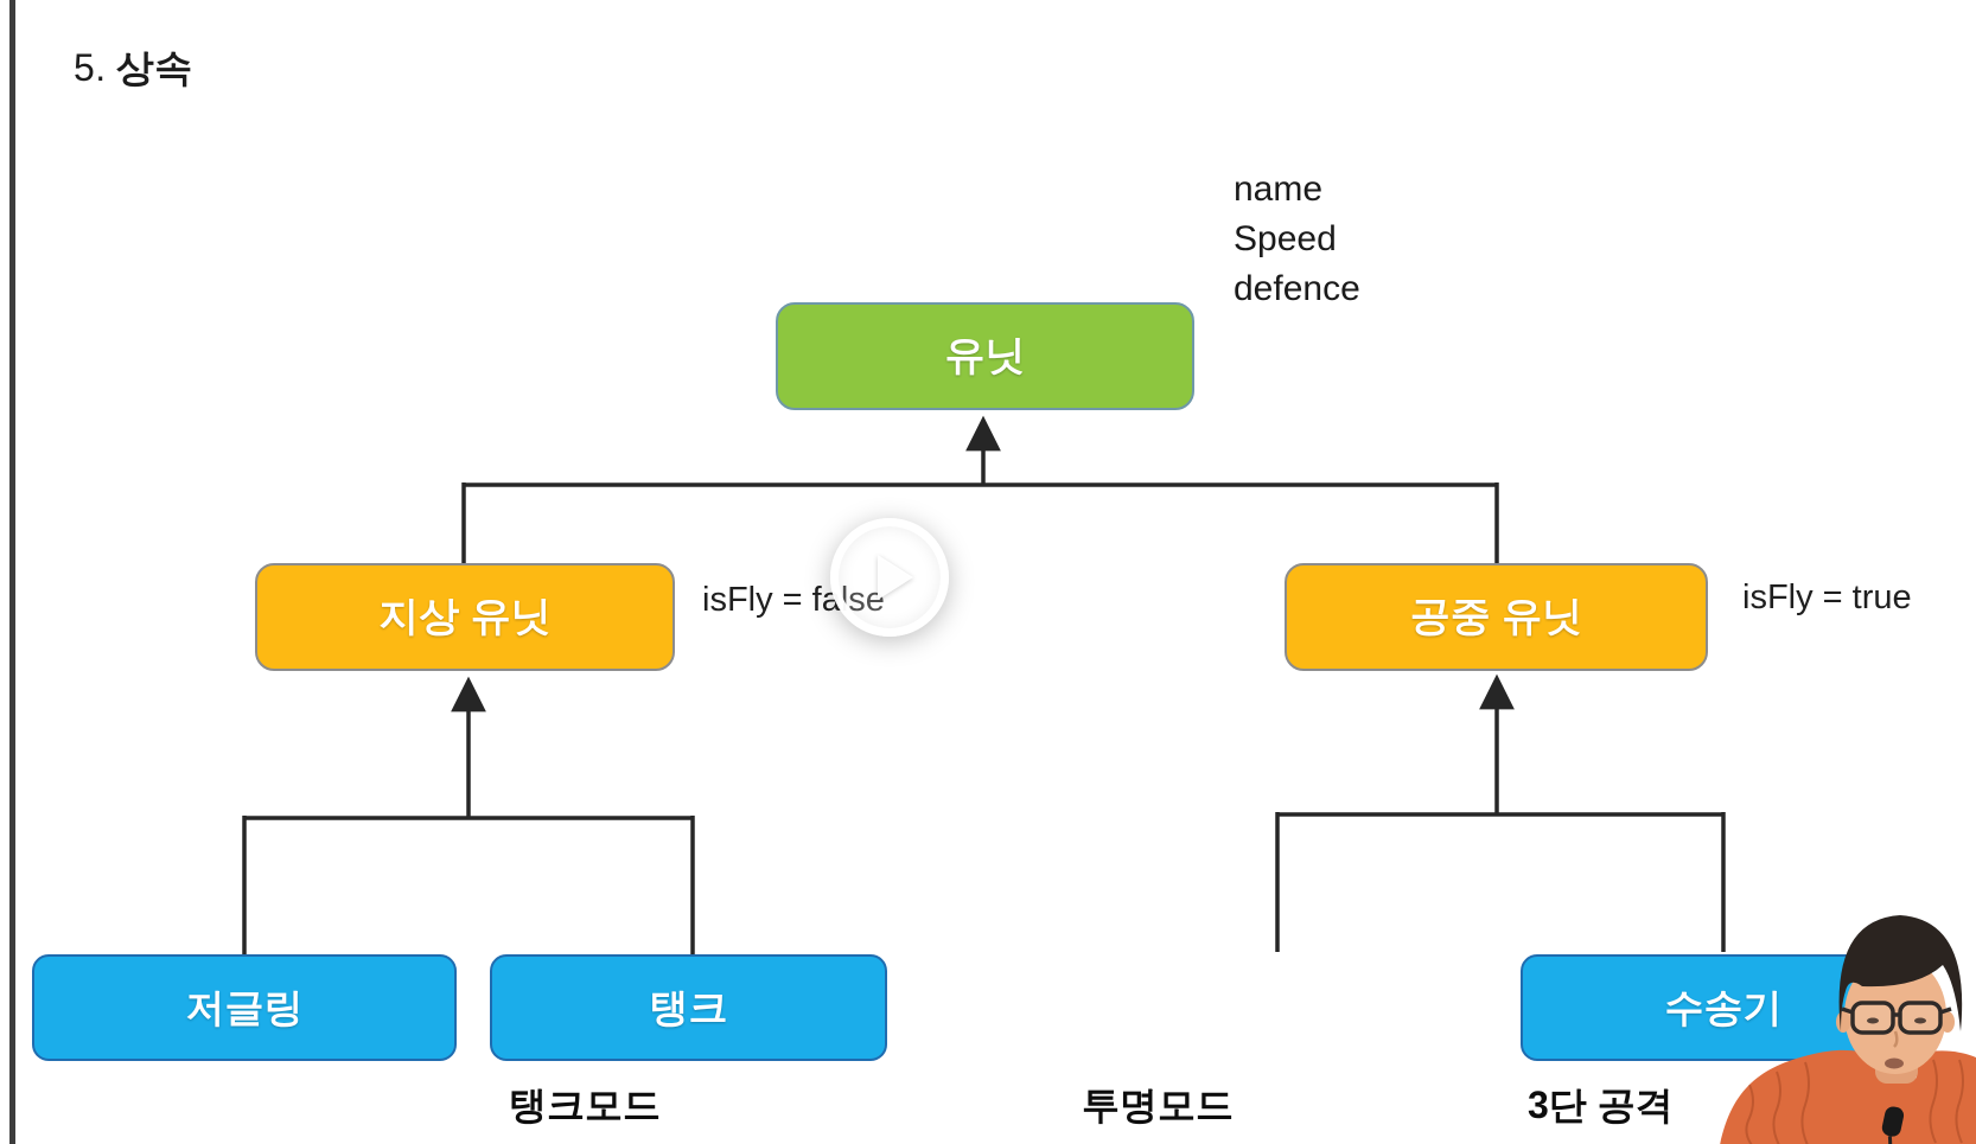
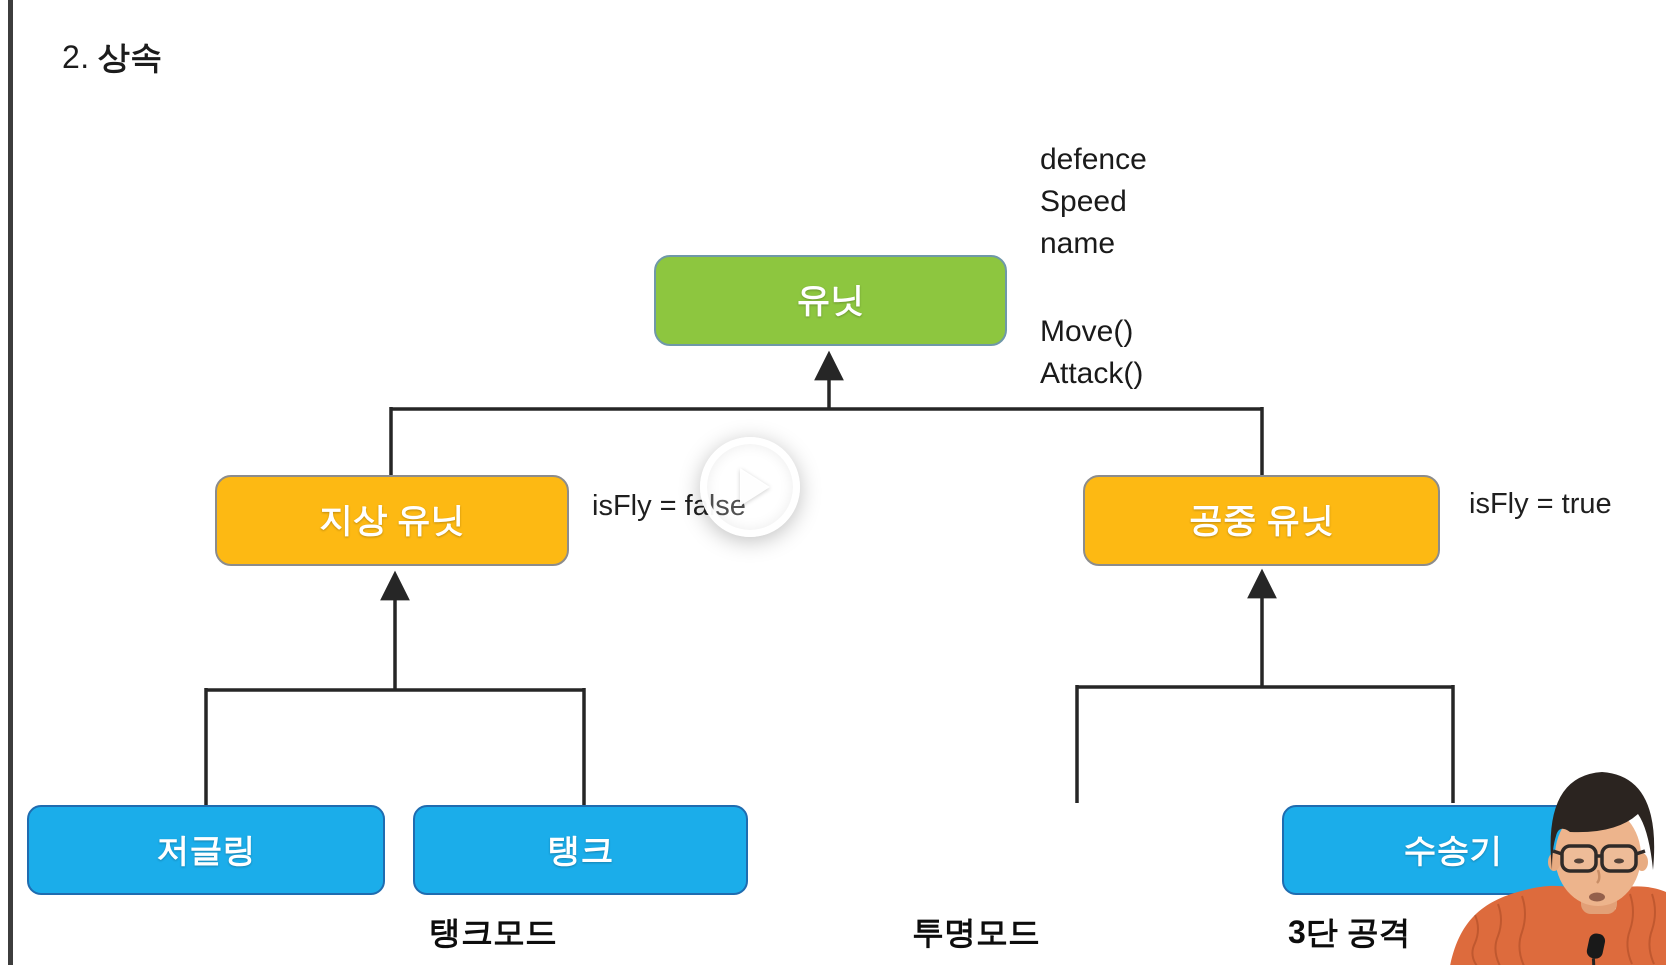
- 5. 상속
+ 2. 상속
  유닛
- name
+ defence
  Speed
- defence
+ name
+ Move()
+ Attack()
  지상 유닛
  공중 유닛
  isFly = false
  isFly = true
  저글링
  탱크
  수송기
  탱크모드
  투명모드
  3단 공격
